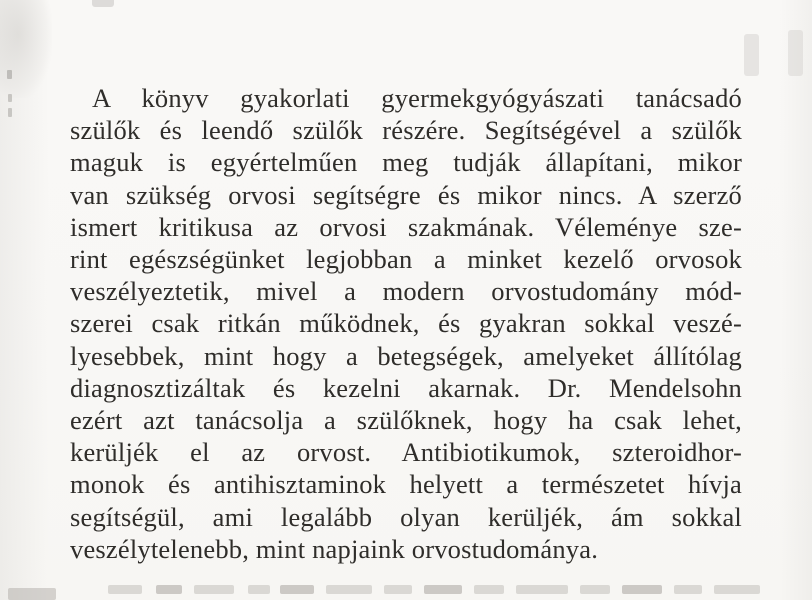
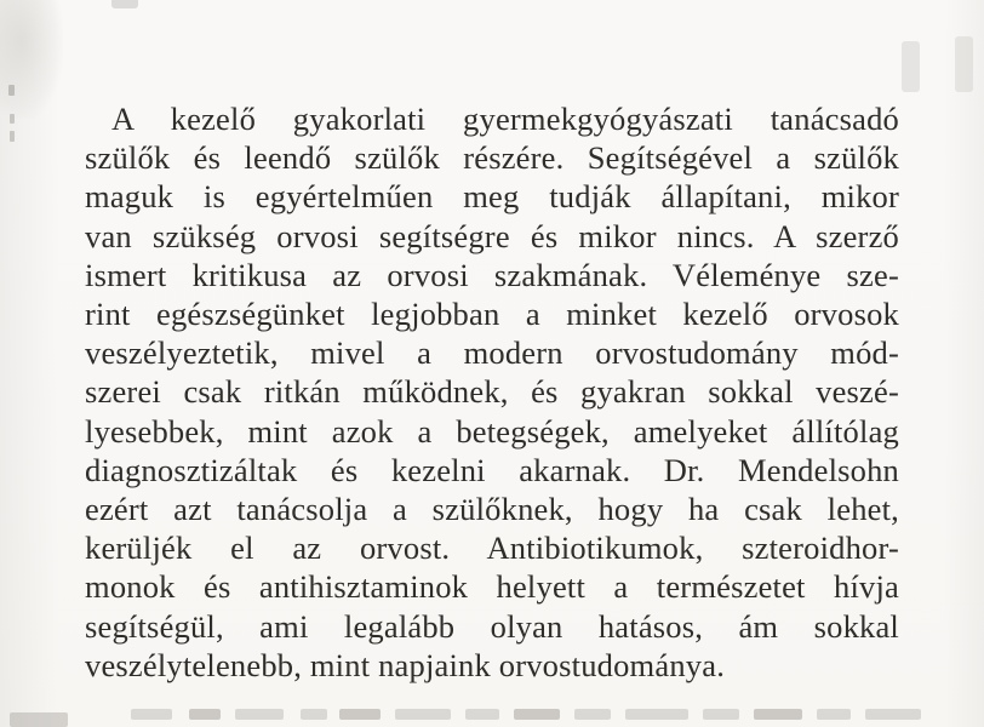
- A könyv gyakorlati gyermekgyógyászati tanácsadó
+ A kezelő gyakorlati gyermekgyógyászati tanácsadó
  szülők és leendő szülők részére. Segítségével a szülők
  maguk is egyértelműen meg tudják állapítani, mikor
  van szükség orvosi segítségre és mikor nincs. A szerző
  ismert kritikusa az orvosi szakmának. Véleménye sze-
  rint egészségünket legjobban a minket kezelő orvosok
  veszélyeztetik, mivel a modern orvostudomány mód-
  szerei csak ritkán működnek, és gyakran sokkal veszé-
- lyesebbek, mint hogy a betegségek, amelyeket állítólag
+ lyesebbek, mint azok a betegségek, amelyeket állítólag
  diagnosztizáltak és kezelni akarnak. Dr. Mendelsohn
  ezért azt tanácsolja a szülőknek, hogy ha csak lehet,
  kerüljék el az orvost. Antibiotikumok, szteroidhor-
  monok és antihisztaminok helyett a természetet hívja
- segítségül, ami legalább olyan kerüljék, ám sokkal
+ segítségül, ami legalább olyan hatásos, ám sokkal
  veszélytelenebb, mint napjaink orvostudománya.
